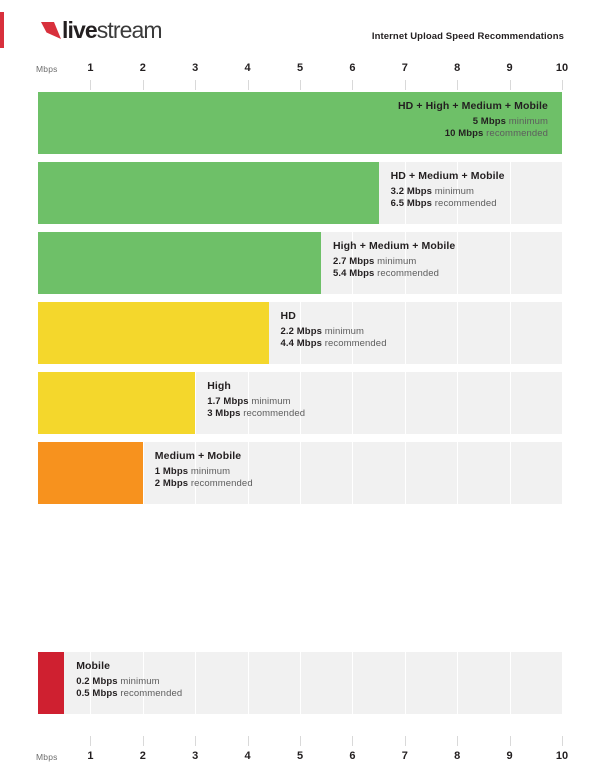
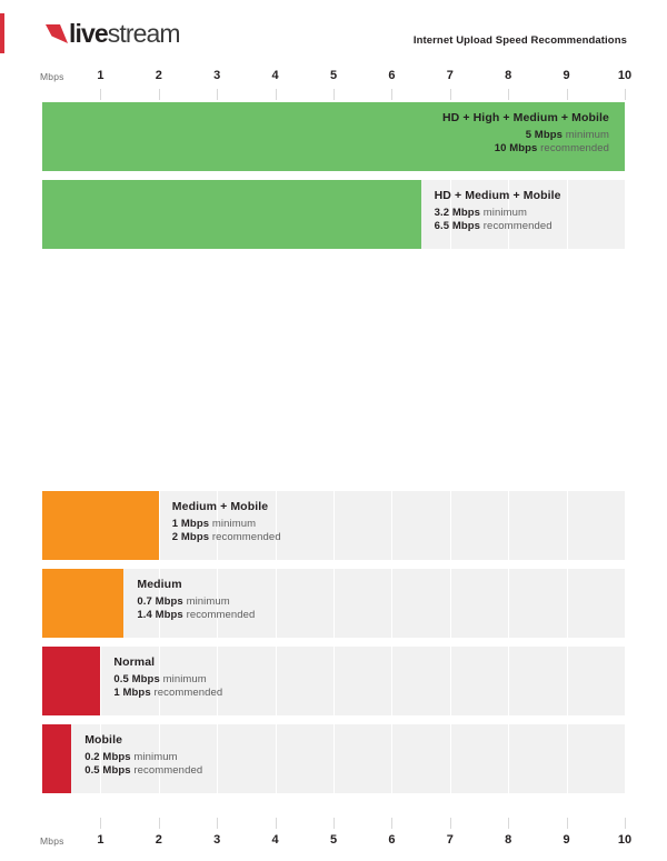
  live
  stream
  Internet Upload Speed Recommendations
  Mbps
  1
  2
  3
  4
  5
  6
  7
  8
  9
  10
  HD + High + Medium + Mobile
  5 Mbps minimum
  10 Mbps recommended
  HD + Medium + Mobile
  3.2 Mbps minimum
  6.5 Mbps recommended
- High + Medium + Mobile
- 2.7 Mbps minimum
- 5.4 Mbps recommended
- HD
- 2.2 Mbps minimum
- 4.4 Mbps recommended
- High
- 1.7 Mbps minimum
- 3 Mbps recommended
  Medium + Mobile
  1 Mbps minimum
  2 Mbps recommended
+ Medium
+ 0.7 Mbps minimum
+ 1.4 Mbps recommended
+ Normal
+ 0.5 Mbps minimum
+ 1 Mbps recommended
  Mobile
  0.2 Mbps minimum
  0.5 Mbps recommended
  Mbps
  1
  2
  3
  4
  5
  6
  7
  8
  9
  10
